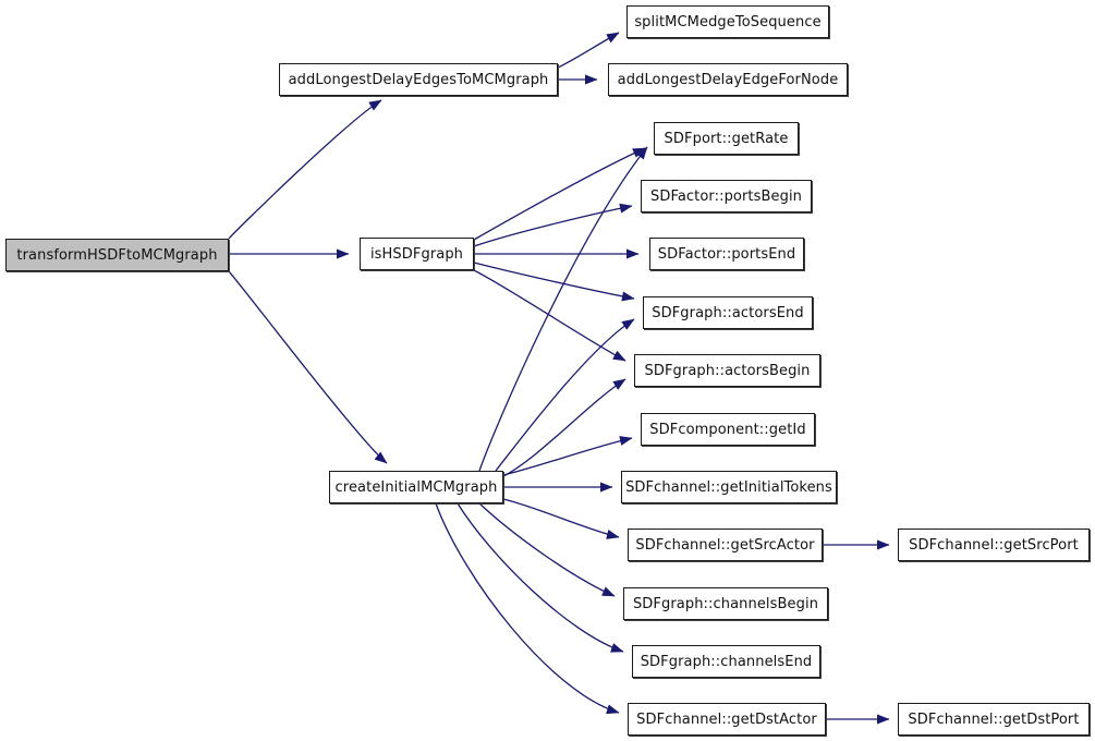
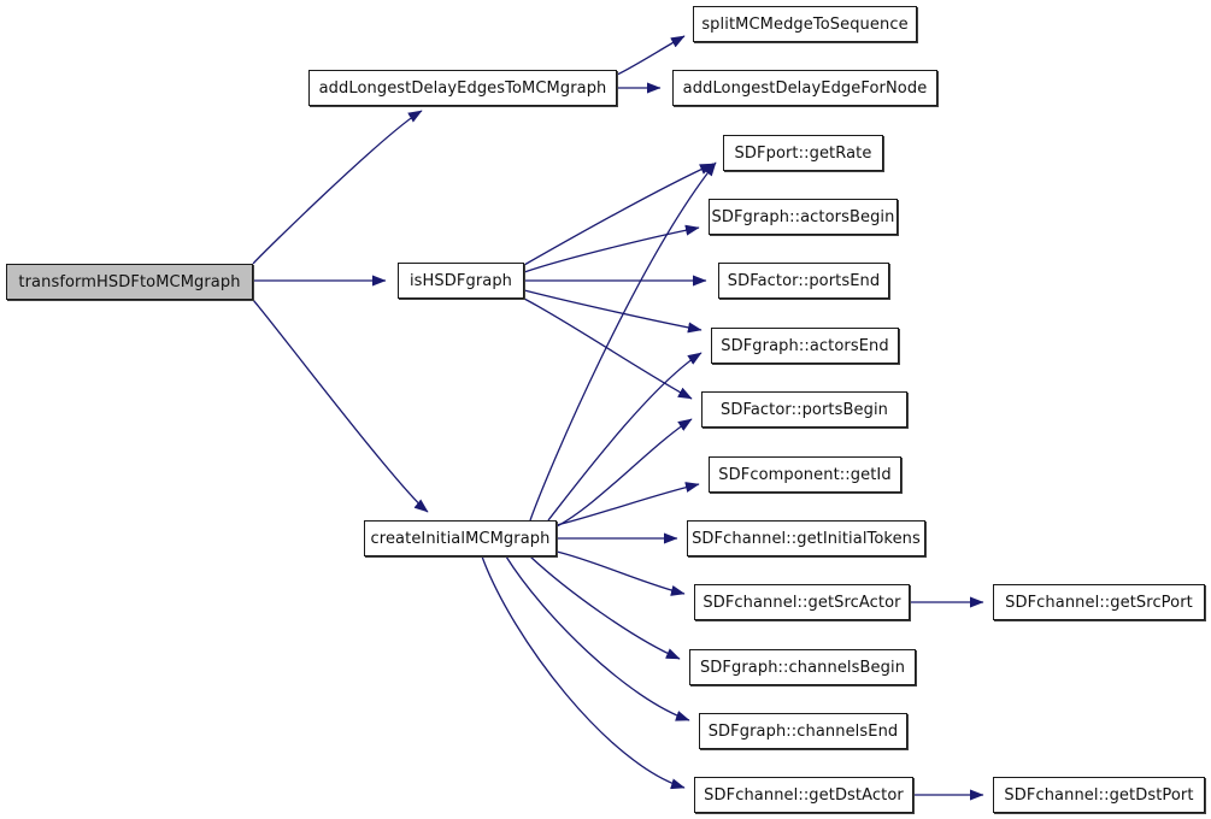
  transformHSDFtoMCMgraph
  addLongestDelayEdgesToMCMgraph
  splitMCMedgeToSequence
  addLongestDelayEdgeForNode
  isHSDFgraph
  SDFport::getRate
- SDFactor::portsBegin
+ SDFgraph::actorsBegin
  SDFactor::portsEnd
  SDFgraph::actorsEnd
- SDFgraph::actorsBegin
+ SDFactor::portsBegin
  SDFcomponent::getId
  SDFchannel::getInitialTokens
  SDFchannel::getSrcActor
  SDFgraph::channelsBegin
  SDFgraph::channelsEnd
  SDFchannel::getDstActor
  createInitialMCMgraph
  SDFchannel::getSrcPort
  SDFchannel::getDstPort
